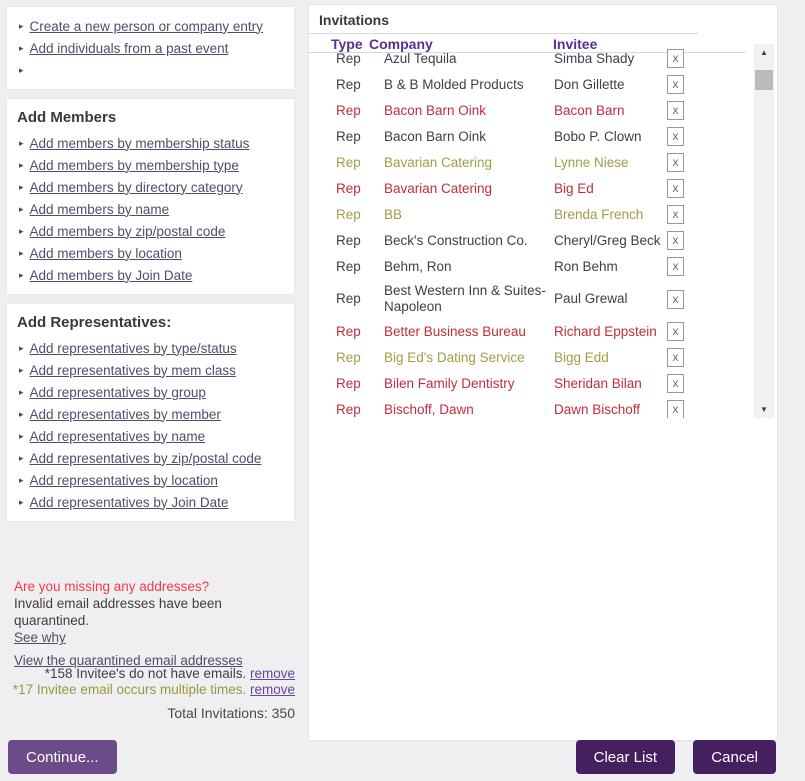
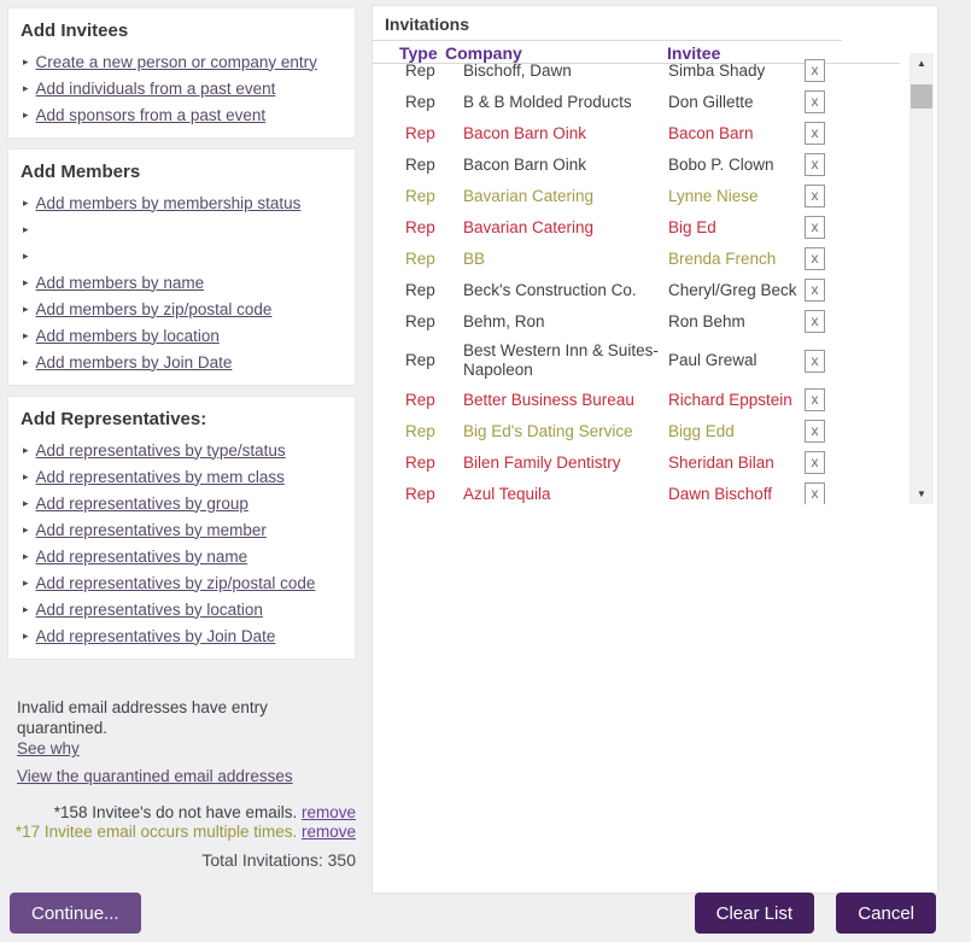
+ Add Invitees
  ▸
  Create a new person or company entry
  ▸
  Add individuals from a past event
  ▸
+ Add sponsors from a past event
  Add Members
  ▸
  Add members by membership status
  ▸
- Add members by membership type
  ▸
- Add members by directory category
  ▸
  Add members by name
  ▸
  Add members by zip/postal code
  ▸
  Add members by location
  ▸
  Add members by Join Date
  Add Representatives:
  ▸
  Add representatives by type/status
  ▸
  Add representatives by mem class
  ▸
  Add representatives by group
  ▸
  Add representatives by member
  ▸
  Add representatives by name
  ▸
  Add representatives by zip/postal code
  ▸
  Add representatives by location
  ▸
  Add representatives by Join Date
- Are you missing any addresses?
- Invalid email addresses have been quarantined.
+ Invalid email addresses have entry quarantined.
  See why
  View the quarantined email addresses
  *158 Invitee's do not have emails. remove
  *17 Invitee email occurs multiple times. remove
  Total Invitations: 350
  Invitations
  Type
  Company
  Invitee
  Rep
- Azul Tequila
+ Bischoff, Dawn
  Simba Shady
  x
  Rep
  B & B Molded Products
  Don Gillette
  x
  Rep
  Bacon Barn Oink
  Bacon Barn
  x
  Rep
  Bacon Barn Oink
  Bobo P. Clown
  x
  Rep
  Bavarian Catering
  Lynne Niese
  x
  Rep
  Bavarian Catering
  Big Ed
  x
  Rep
  BB
  Brenda French
  x
  Rep
  Beck's Construction Co.
  Cheryl/Greg Beck
  x
  Rep
  Behm, Ron
  Ron Behm
  x
  Rep
  Best Western Inn & Suites-Napoleon
  Paul Grewal
  x
  Rep
  Better Business Bureau
  Richard Eppstein
  x
  Rep
  Big Ed's Dating Service
  Bigg Edd
  x
  Rep
  Bilen Family Dentistry
  Sheridan Bilan
  x
  Rep
- Bischoff, Dawn
+ Azul Tequila
  Dawn Bischoff
  x
  ▲
  ▼
  Continue...
  Clear List
  Cancel
